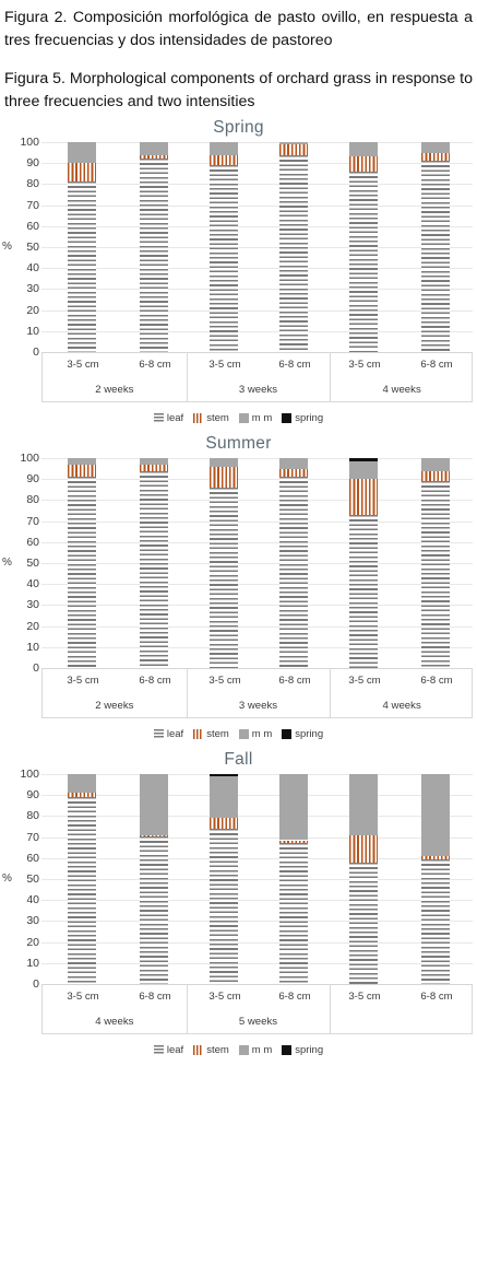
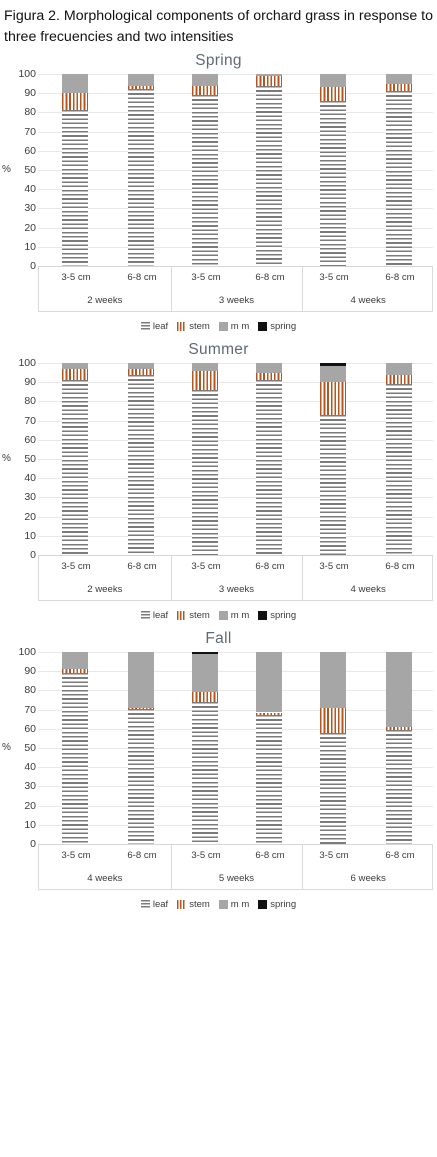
- Figura 2. Composición morfológica de pasto ovillo, en respuesta a tres frecuencias y dos intensidades de pastoreo
- Figura 5. Morphological components of orchard grass in response to three frecuencies and two intensities
+ Figura 2. Morphological components of orchard grass in response to three frecuencies and two intensities
  Spring
  100
  90
  80
  70
  60
  50
  40
  30
  20
  10
  0
  %
  3-5 cm
  6-8 cm
  3-5 cm
  6-8 cm
  3-5 cm
  6-8 cm
  2 weeks
  3 weeks
  4 weeks
  leaf
  stem
  m m
  spring
  Summer
  100
  90
  80
  70
  60
  50
  40
  30
  20
  10
  0
  %
  3-5 cm
  6-8 cm
  3-5 cm
  6-8 cm
  3-5 cm
  6-8 cm
  2 weeks
  3 weeks
  4 weeks
  leaf
  stem
  m m
  spring
  Fall
  100
  90
  80
  70
  60
  50
  40
  30
  20
  10
  0
  %
  3-5 cm
  6-8 cm
  3-5 cm
  6-8 cm
  3-5 cm
  6-8 cm
  4 weeks
  5 weeks
+ 6 weeks
  leaf
  stem
  m m
  spring
